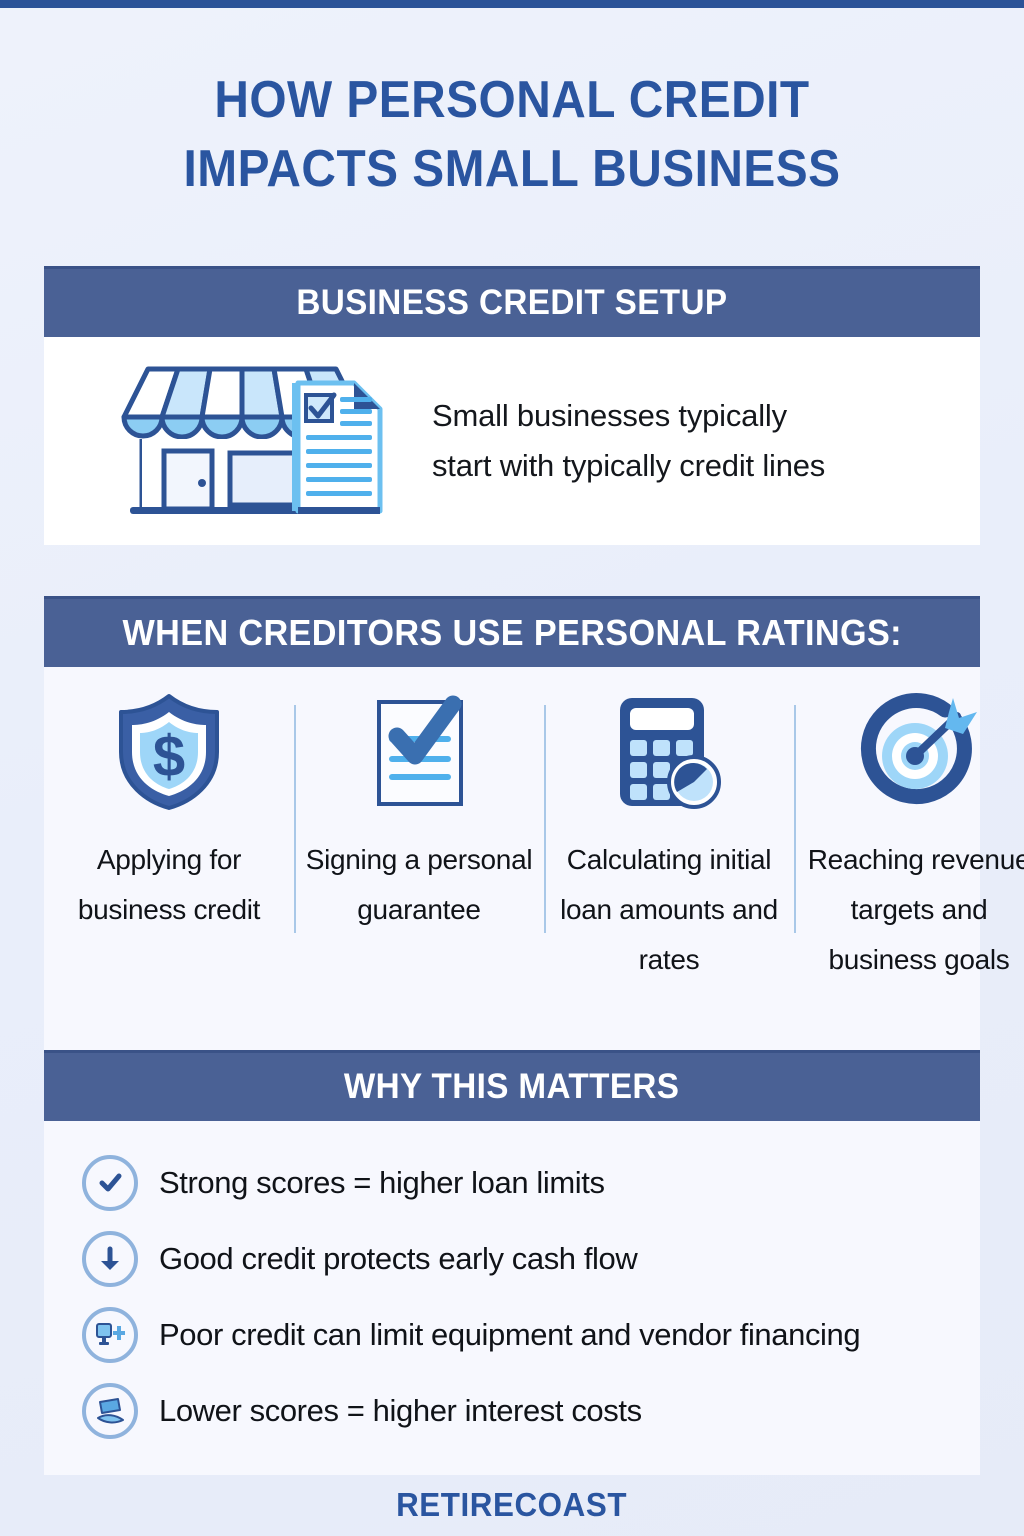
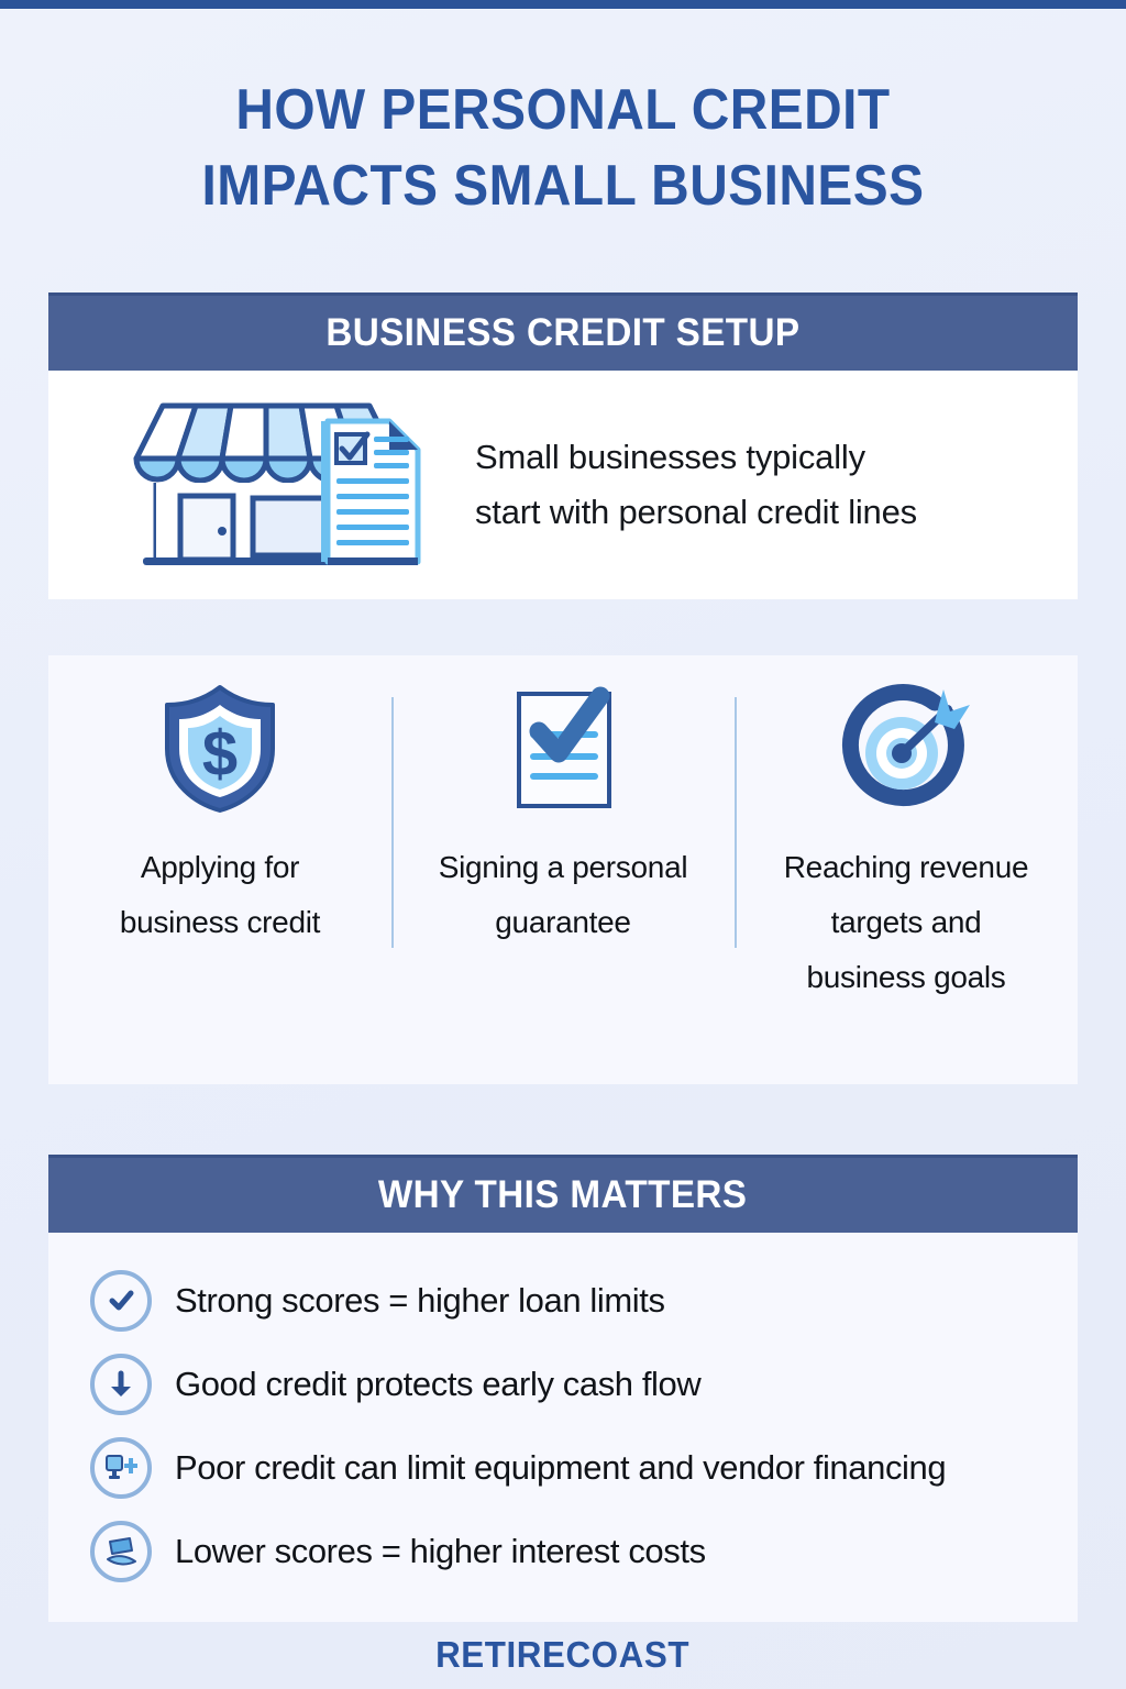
  HOW PERSONAL CREDIT
  IMPACTS SMALL BUSINESS
  BUSINESS CREDIT SETUP
  Small businesses typically
- start with typically credit lines
+ start with personal credit lines
- WHEN CREDITORS USE PERSONAL RATINGS:
  $
  Applying for business credit
  Signing a personal guarantee
- Calculating initial loan amounts and rates
  Reaching revenue targets and business goals
  WHY THIS MATTERS
  Strong scores = higher loan limits
  Good credit protects early cash flow
  Poor credit can limit equipment and vendor financing
  Lower scores = higher interest costs
  RETIRECOAST
